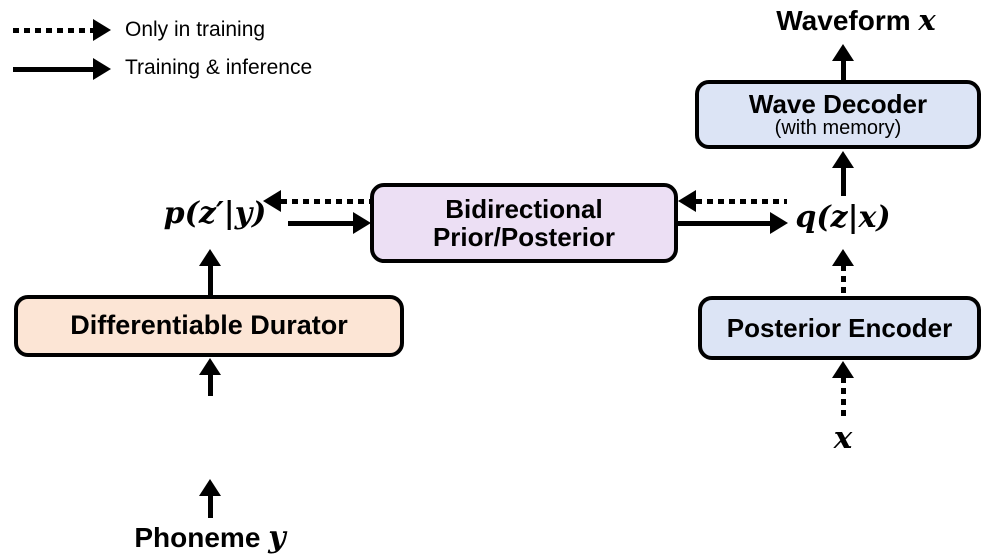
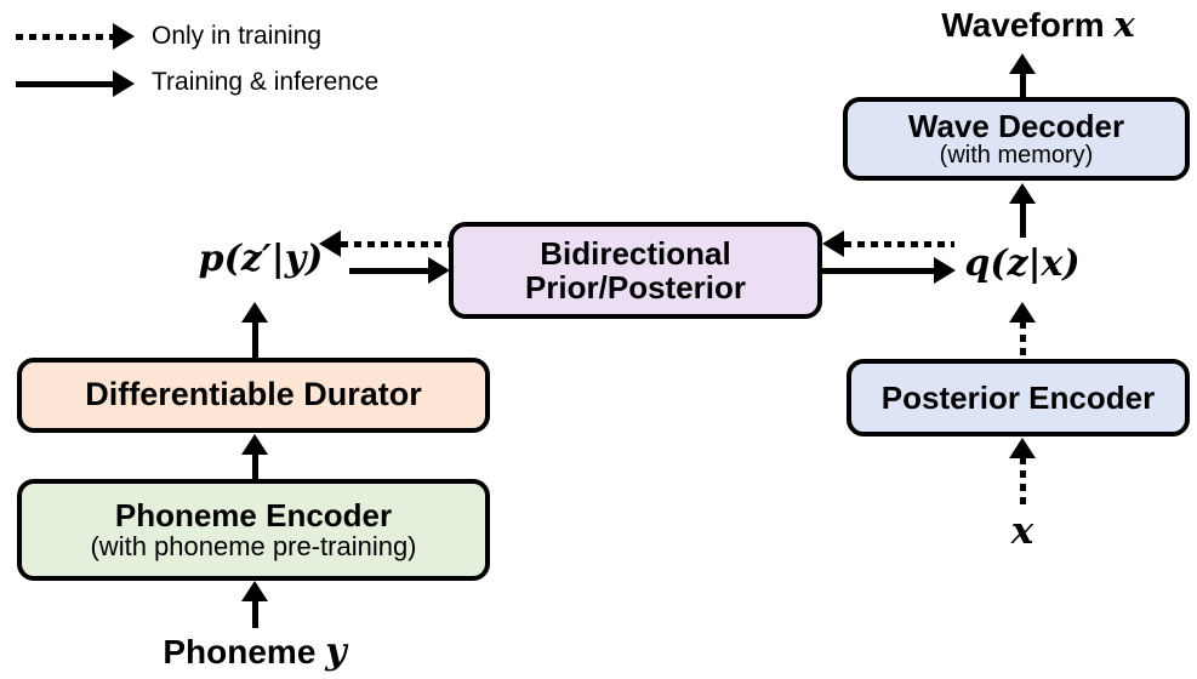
  Only in training
  Training & inference
  Waveform x
  Wave Decoder
  (with memory)
  Bidirectional
  Prior/Posterior
  p(z′|y)
  q(z|x)
  Differentiable Durator
  Posterior Encoder
+ Phoneme Encoder
+ (with phoneme pre-training)
  x
  Phoneme y
